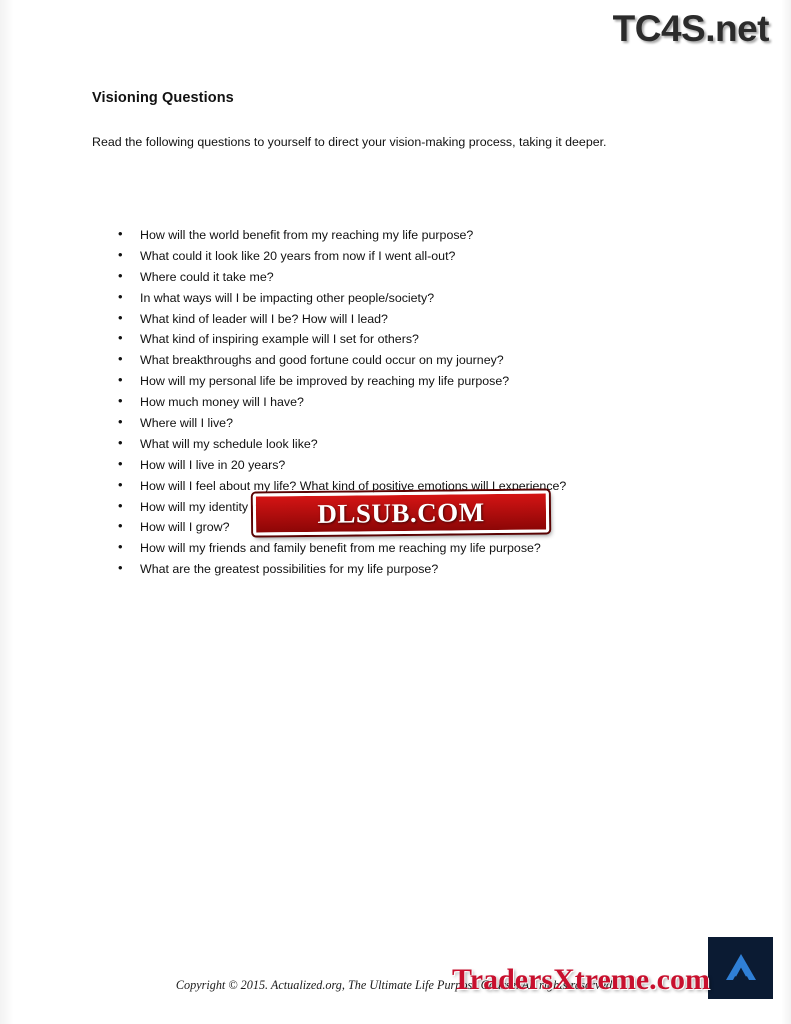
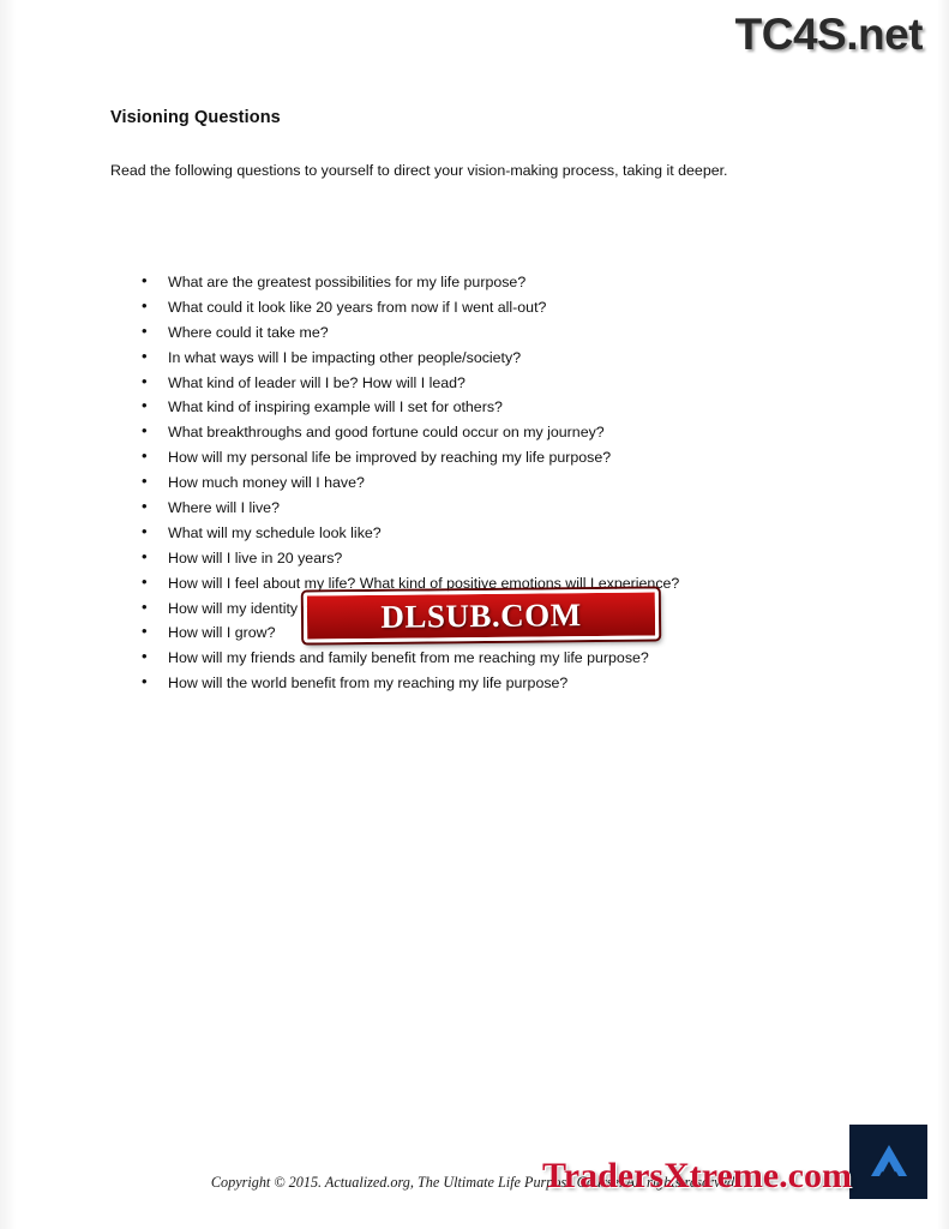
  TC4S.net
  Visioning Questions
  Read the following questions to yourself to direct your vision-making process, taking it deeper.
  •
- How will the world benefit from my reaching my life purpose?
+ What are the greatest possibilities for my life purpose?
  •
  What could it look like 20 years from now if I went all-out?
  •
  Where could it take me?
  •
  In what ways will I be impacting other people/society?
  •
  What kind of leader will I be? How will I lead?
  •
  What kind of inspiring example will I set for others?
  •
  What breakthroughs and good fortune could occur on my journey?
  •
  How will my personal life be improved by reaching my life purpose?
  •
  How much money will I have?
  •
  Where will I live?
  •
  What will my schedule look like?
  •
  How will I live in 20 years?
  •
  How will I feel about my life? What kind of positive emotions will I experience?
  •
  How will my identity
  •
  How will I grow?
  •
  How will my friends and family benefit from me reaching my life purpose?
  •
- What are the greatest possibilities for my life purpose?
+ How will the world benefit from my reaching my life purpose?
  DLSUB.COM
  Copyright © 2015. Actualized.org, The Ultimate Life Purpose Course. All rights reserved.
  TradersXtreme.com
